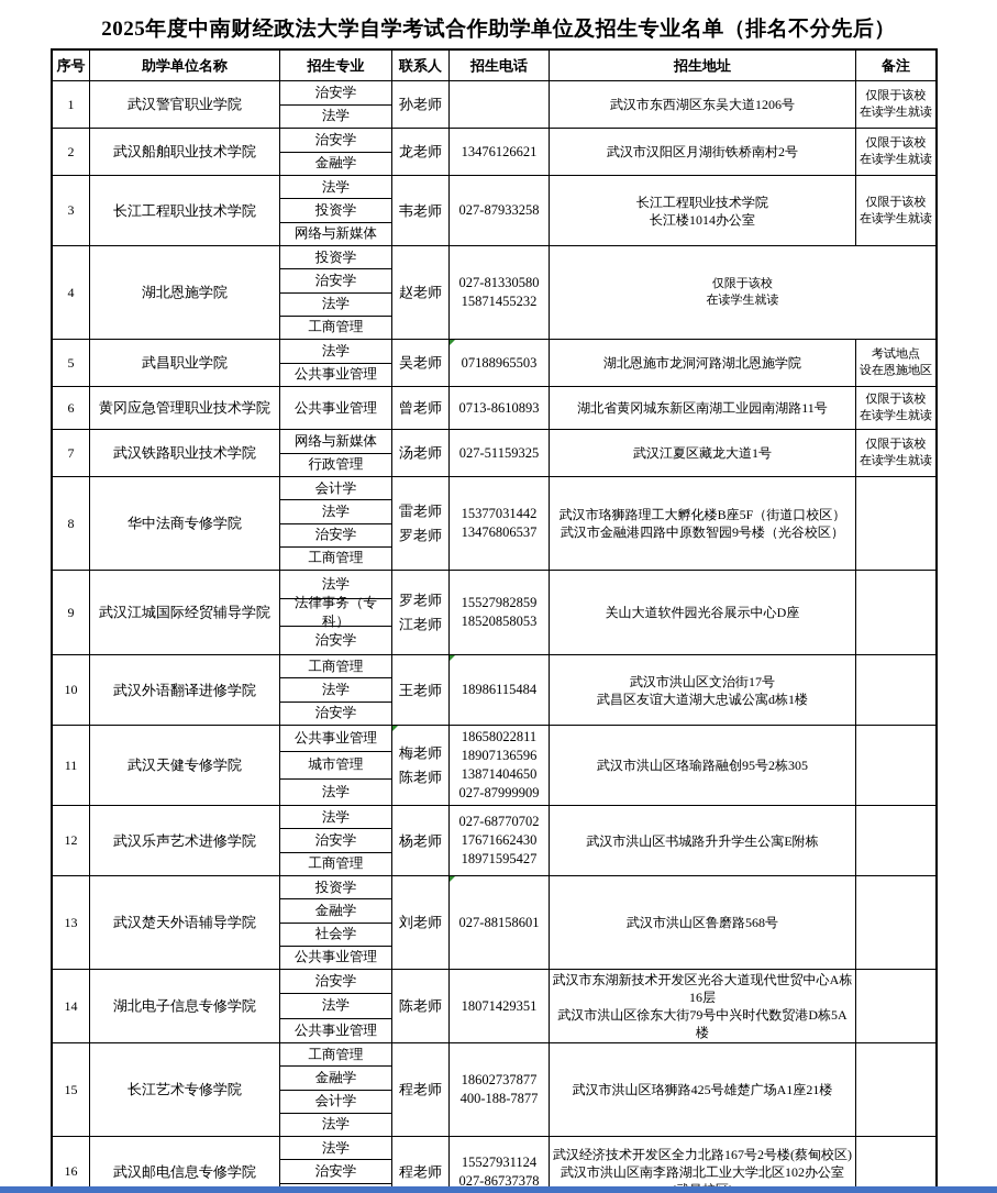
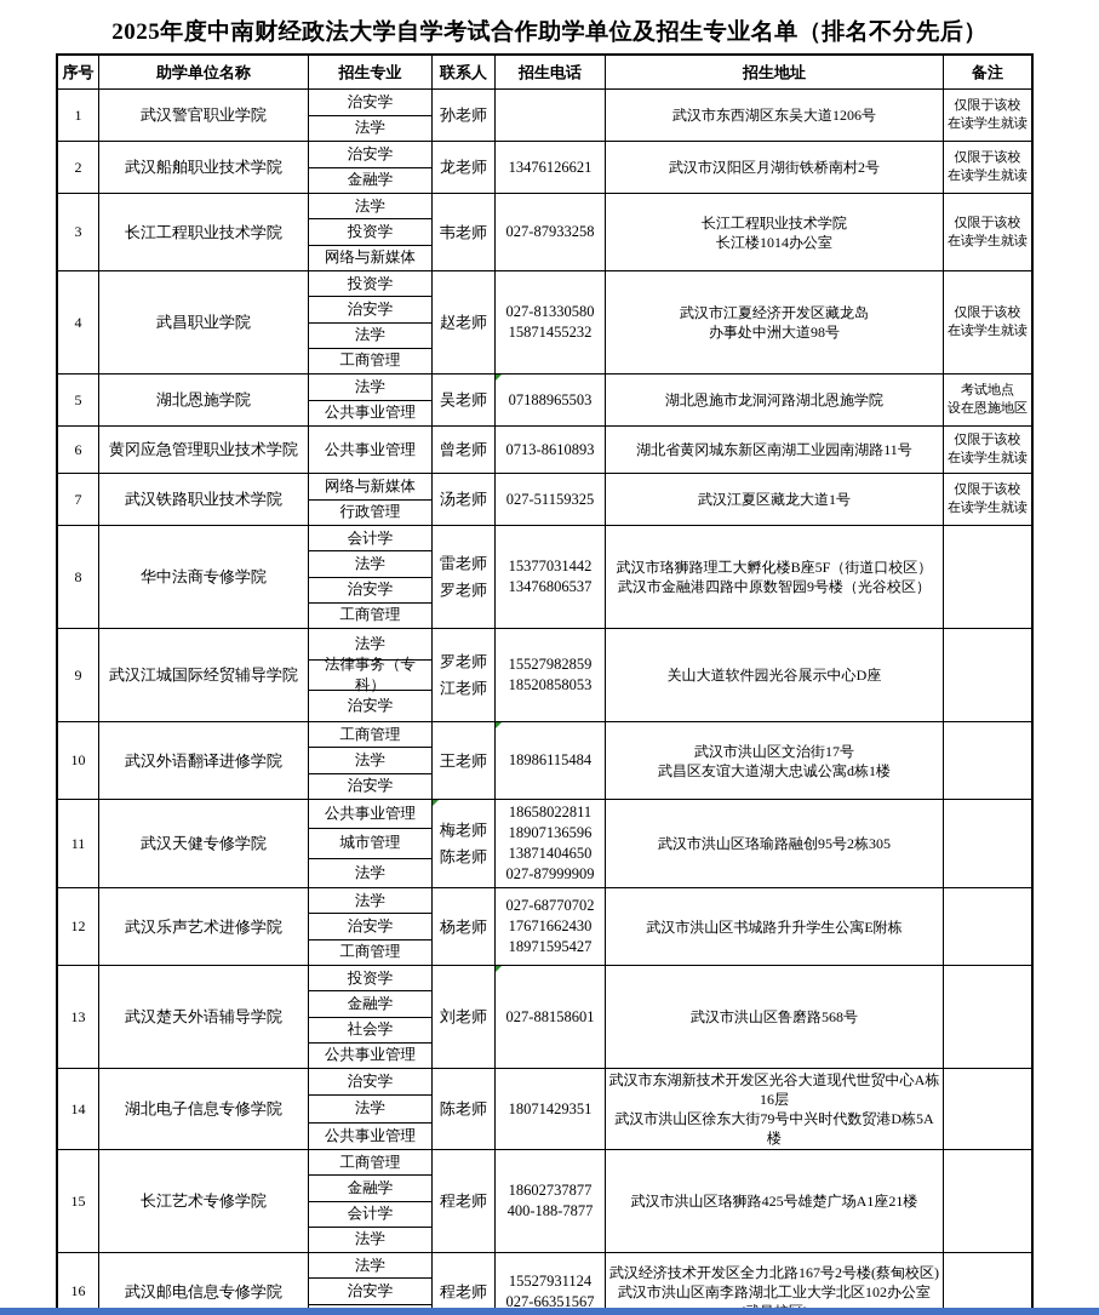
  2025年度中南财经政法大学自学考试合作助学单位及招生专业名单（排名不分先后）
  序号
  助学单位名称
  招生专业
  联系人
  招生电话
  招生地址
  备注
  1
  武汉警官职业学院
  治安学
  法学
  孙老师
  武汉市东西湖区东吴大道1206号
  仅限于该校
  在读学生就读
  2
  武汉船舶职业技术学院
  治安学
  金融学
  龙老师
  13476126621
  武汉市汉阳区月湖街铁桥南村2号
  仅限于该校
  在读学生就读
  3
  长江工程职业技术学院
  法学
  投资学
  网络与新媒体
  韦老师
  027-87933258
  长江工程职业技术学院
  长江楼1014办公室
  仅限于该校
  在读学生就读
  4
- 湖北恩施学院
+ 武昌职业学院
  投资学
  治安学
  法学
  工商管理
  赵老师
  027-81330580
  15871455232
+ 武汉市江夏经济开发区藏龙岛
+ 办事处中洲大道98号
  仅限于该校
  在读学生就读
  5
- 武昌职业学院
+ 湖北恩施学院
  法学
  公共事业管理
  吴老师
  07188965503
  湖北恩施市龙洞河路湖北恩施学院
  考试地点
  设在恩施地区
  6
  黄冈应急管理职业技术学院
  公共事业管理
  曾老师
  0713-8610893
  湖北省黄冈城东新区南湖工业园南湖路11号
  仅限于该校
  在读学生就读
  7
  武汉铁路职业技术学院
  网络与新媒体
  行政管理
  汤老师
  027-51159325
  武汉江夏区藏龙大道1号
  仅限于该校
  在读学生就读
  8
  华中法商专修学院
  会计学
  法学
  治安学
  工商管理
  雷老师
  罗老师
  15377031442
  13476806537
  武汉市珞狮路理工大孵化楼B座5F（街道口校区）
  武汉市金融港四路中原数智园9号楼（光谷校区）
  9
  武汉江城国际经贸辅导学院
  法学
  法律事务（专科）
  治安学
  罗老师
  江老师
  15527982859
  18520858053
  关山大道软件园光谷展示中心D座
  10
  武汉外语翻译进修学院
  工商管理
  法学
  治安学
  王老师
  18986115484
  武汉市洪山区文治街17号
  武昌区友谊大道湖大忠诚公寓d栋1楼
  11
  武汉天健专修学院
  公共事业管理
  城市管理
  法学
  梅老师
  陈老师
  18658022811
  18907136596
  13871404650
  027-87999909
  武汉市洪山区珞瑜路融创95号2栋305
  12
  武汉乐声艺术进修学院
  法学
  治安学
  工商管理
  杨老师
  027-68770702
  17671662430
  18971595427
  武汉市洪山区书城路升升学生公寓E附栋
  13
  武汉楚天外语辅导学院
  投资学
  金融学
  社会学
  公共事业管理
  刘老师
  027-88158601
  武汉市洪山区鲁磨路568号
  14
  湖北电子信息专修学院
  治安学
  法学
  公共事业管理
  陈老师
  18071429351
  武汉市东湖新技术开发区光谷大道现代世贸中心A栋
  16层
  武汉市洪山区徐东大街79号中兴时代数贸港D栋5A楼
  15
  长江艺术专修学院
  工商管理
  金融学
  会计学
  法学
  程老师
  18602737877
  400-188-7877
  武汉市洪山区珞狮路425号雄楚广场A1座21楼
  16
  武汉邮电信息专修学院
  法学
  治安学
  程老师
  15527931124
- 027-86737378
+ 027-66351567
  武汉经济技术开发区全力北路167号2号楼(蔡甸校区)
  武汉市洪山区南李路湖北工业大学北区102办公室
